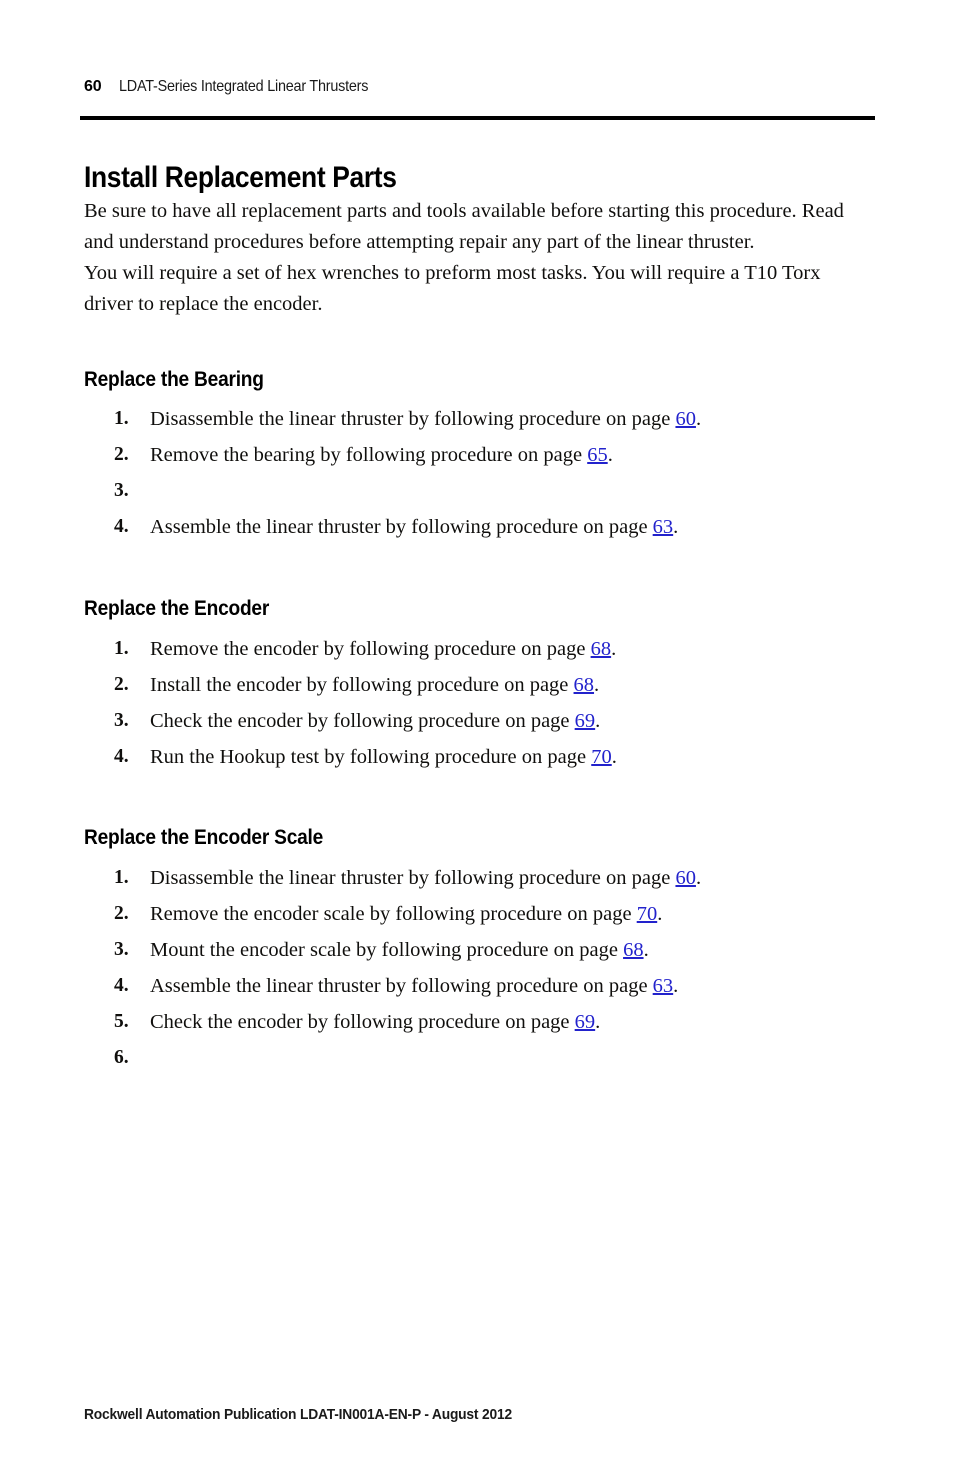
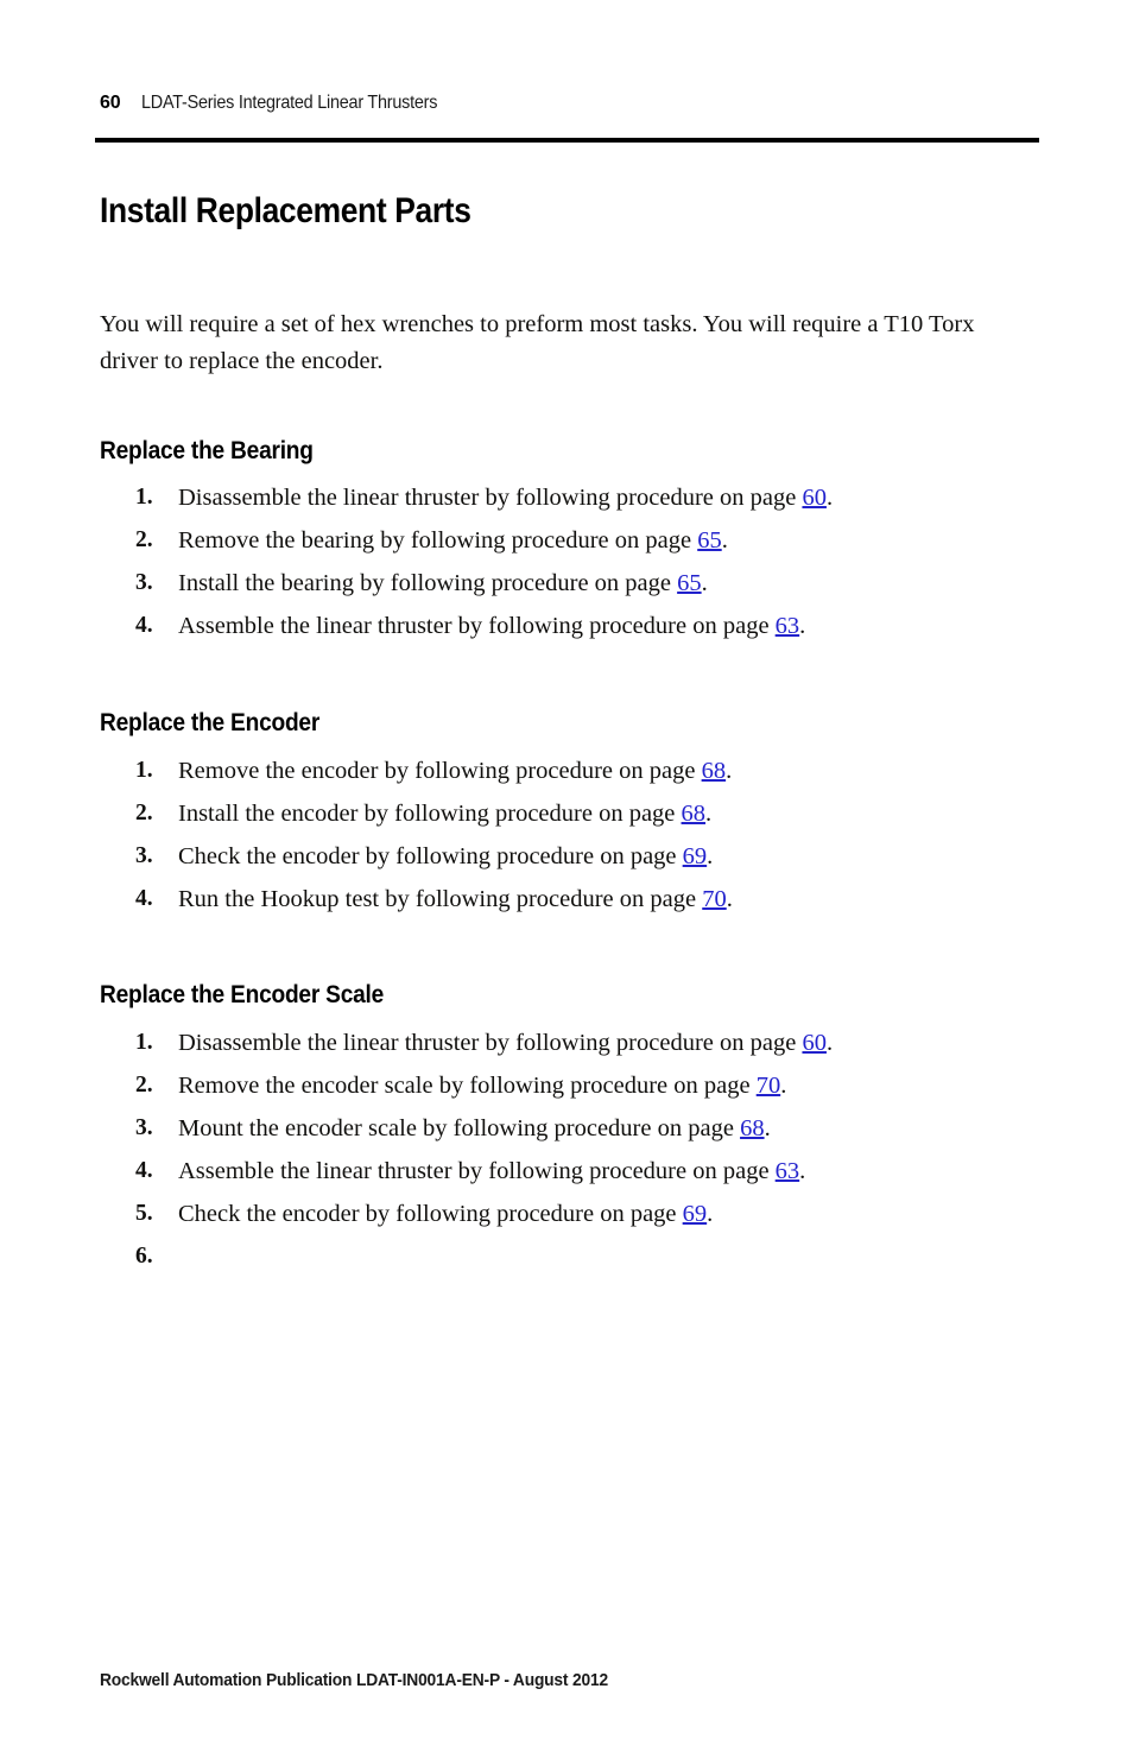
  60
  LDAT-Series Integrated Linear Thrusters
  Install Replacement Parts
- Be sure to have all replacement parts and tools available before starting this procedure. Read and understand procedures before attempting repair any part of the linear thruster.
  You will require a set of hex wrenches to preform most tasks. You will require a T10 Torx driver to replace the encoder.
  Replace the Bearing
  1.
  Disassemble the linear thruster by following procedure on page 60.
  2.
  Remove the bearing by following procedure on page 65.
  3.
+ Install the bearing by following procedure on page 65.
  4.
  Assemble the linear thruster by following procedure on page 63.
  Replace the Encoder
  1.
  Remove the encoder by following procedure on page 68.
  2.
  Install the encoder by following procedure on page 68.
  3.
  Check the encoder by following procedure on page 69.
  4.
  Run the Hookup test by following procedure on page 70.
  Replace the Encoder Scale
  1.
  Disassemble the linear thruster by following procedure on page 60.
  2.
  Remove the encoder scale by following procedure on page 70.
  3.
  Mount the encoder scale by following procedure on page 68.
  4.
  Assemble the linear thruster by following procedure on page 63.
  5.
  Check the encoder by following procedure on page 69.
  6.
  Rockwell Automation Publication LDAT-IN001A-EN-P - August 2012
